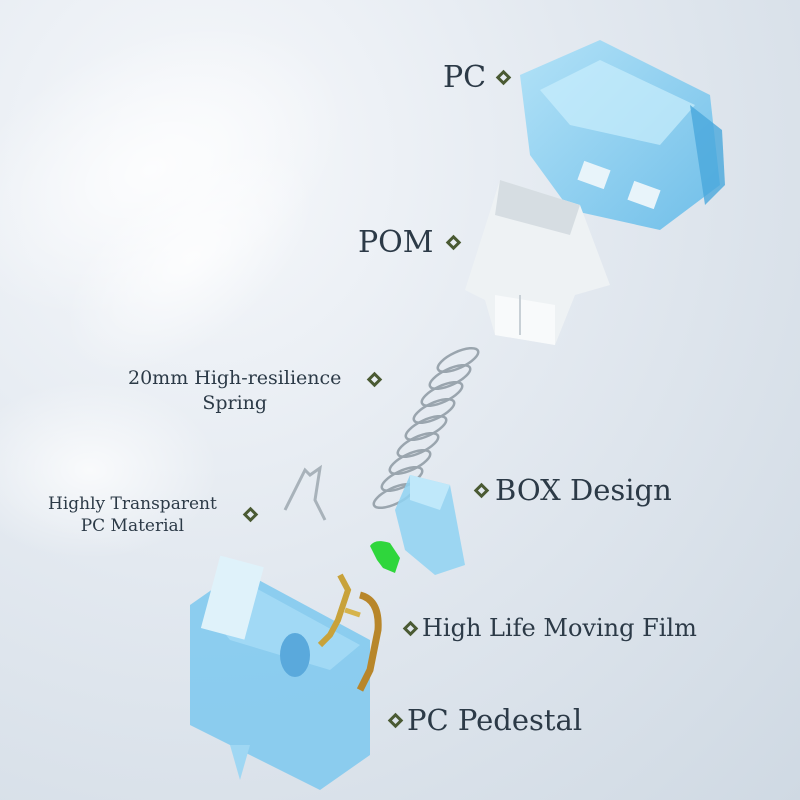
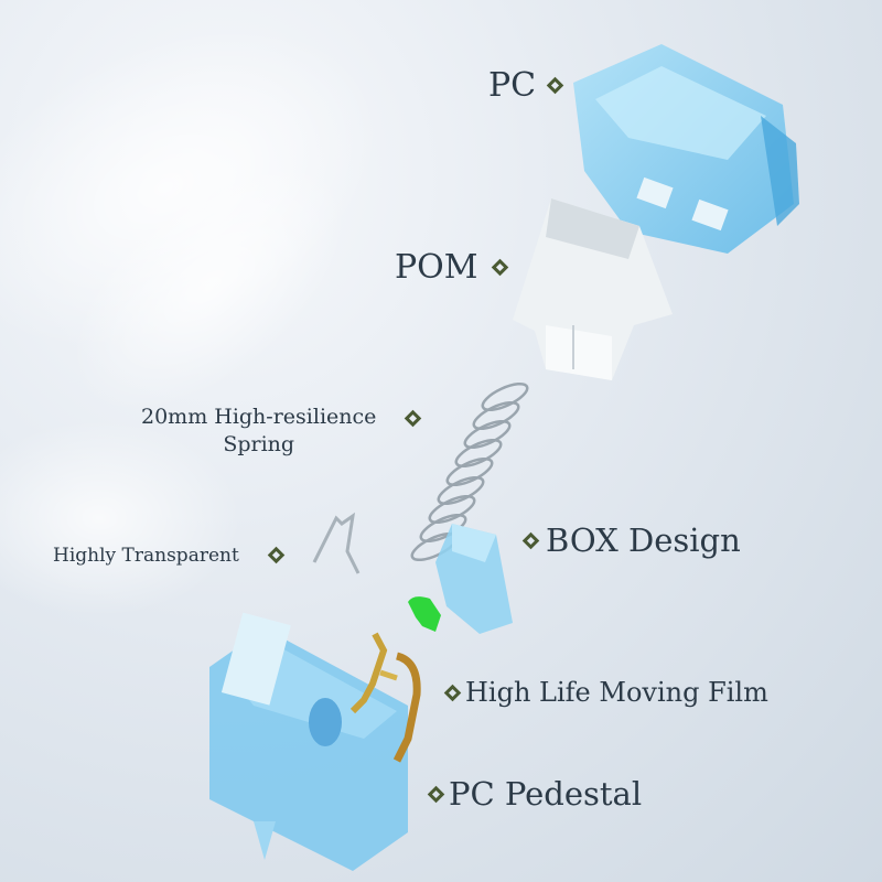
  PC
  POM
  20mm High-resilience
  Spring
  Highly Transparent
- PC Material
  BOX Design
  High Life Moving Film
  PC Pedestal
